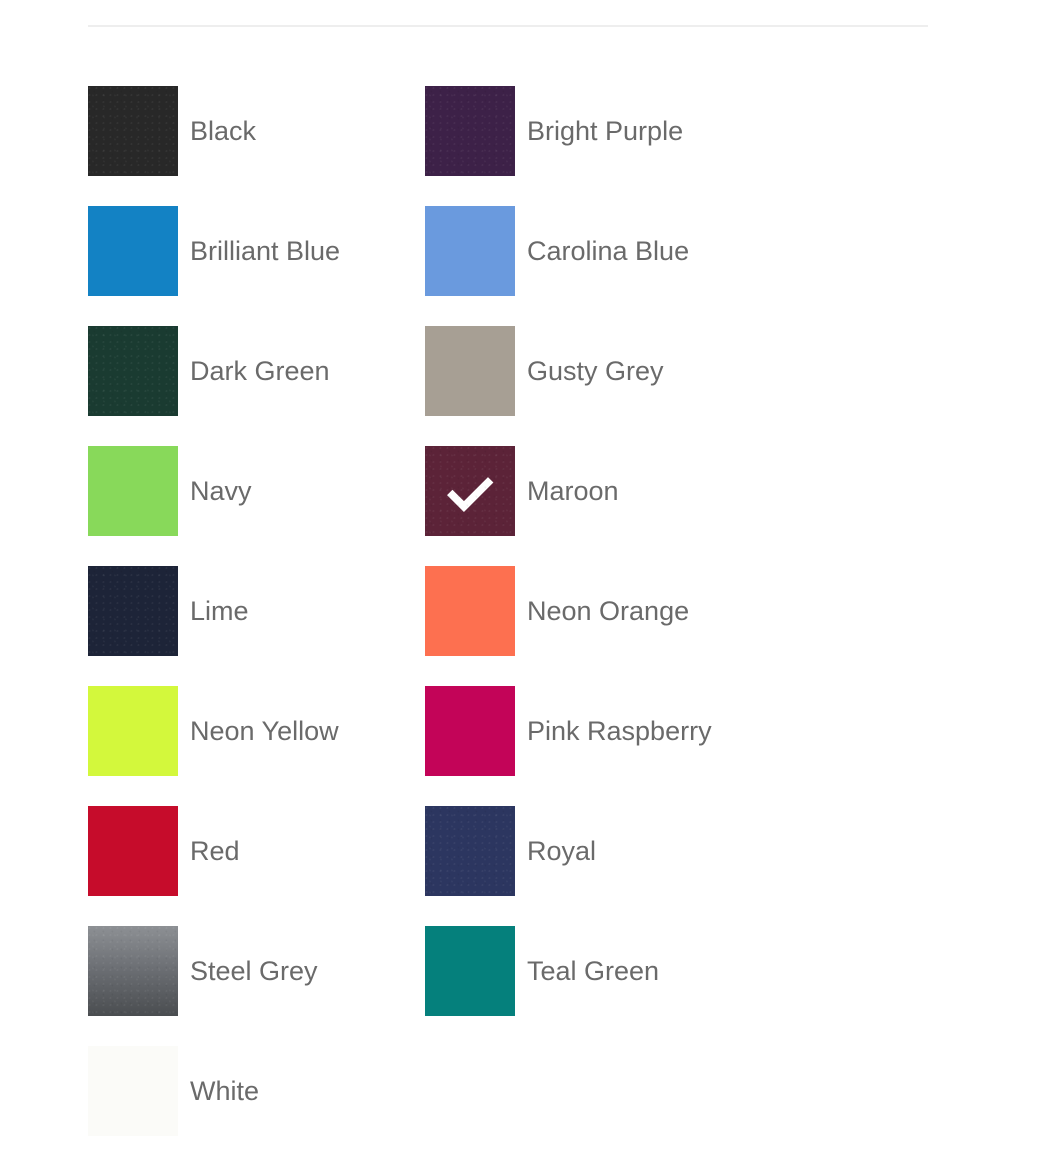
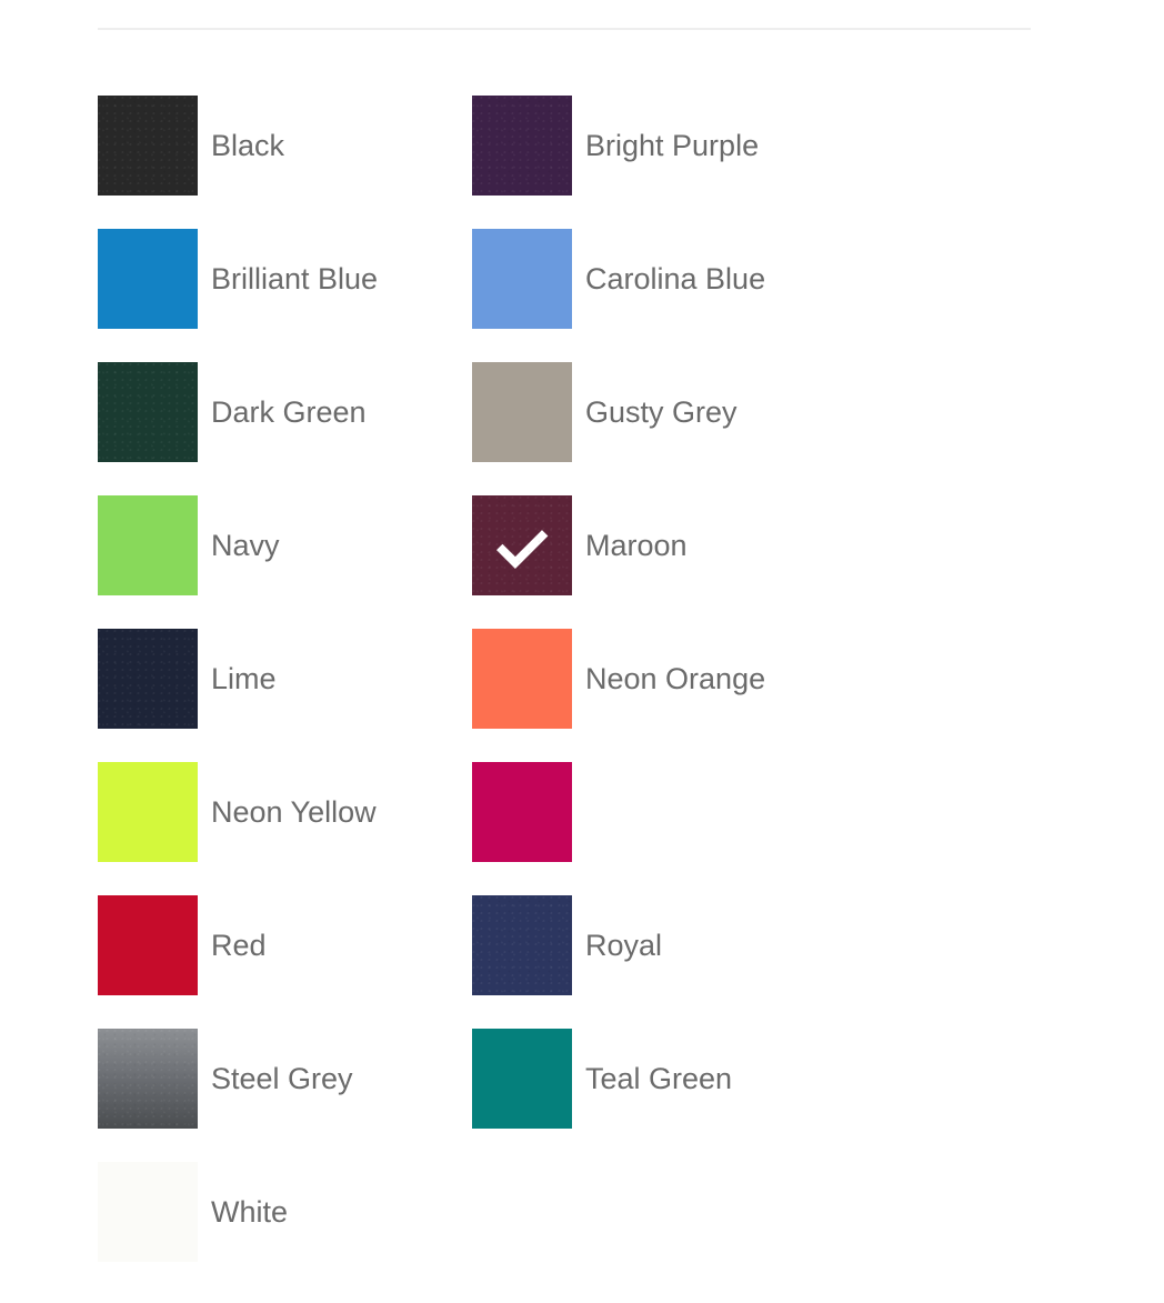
  Black
  Bright Purple
  Brilliant Blue
  Carolina Blue
  Dark Green
  Gusty Grey
  Navy
  Maroon
  Lime
  Neon Orange
  Neon Yellow
- Pink Raspberry
  Red
  Royal
  Steel Grey
  Teal Green
  White
